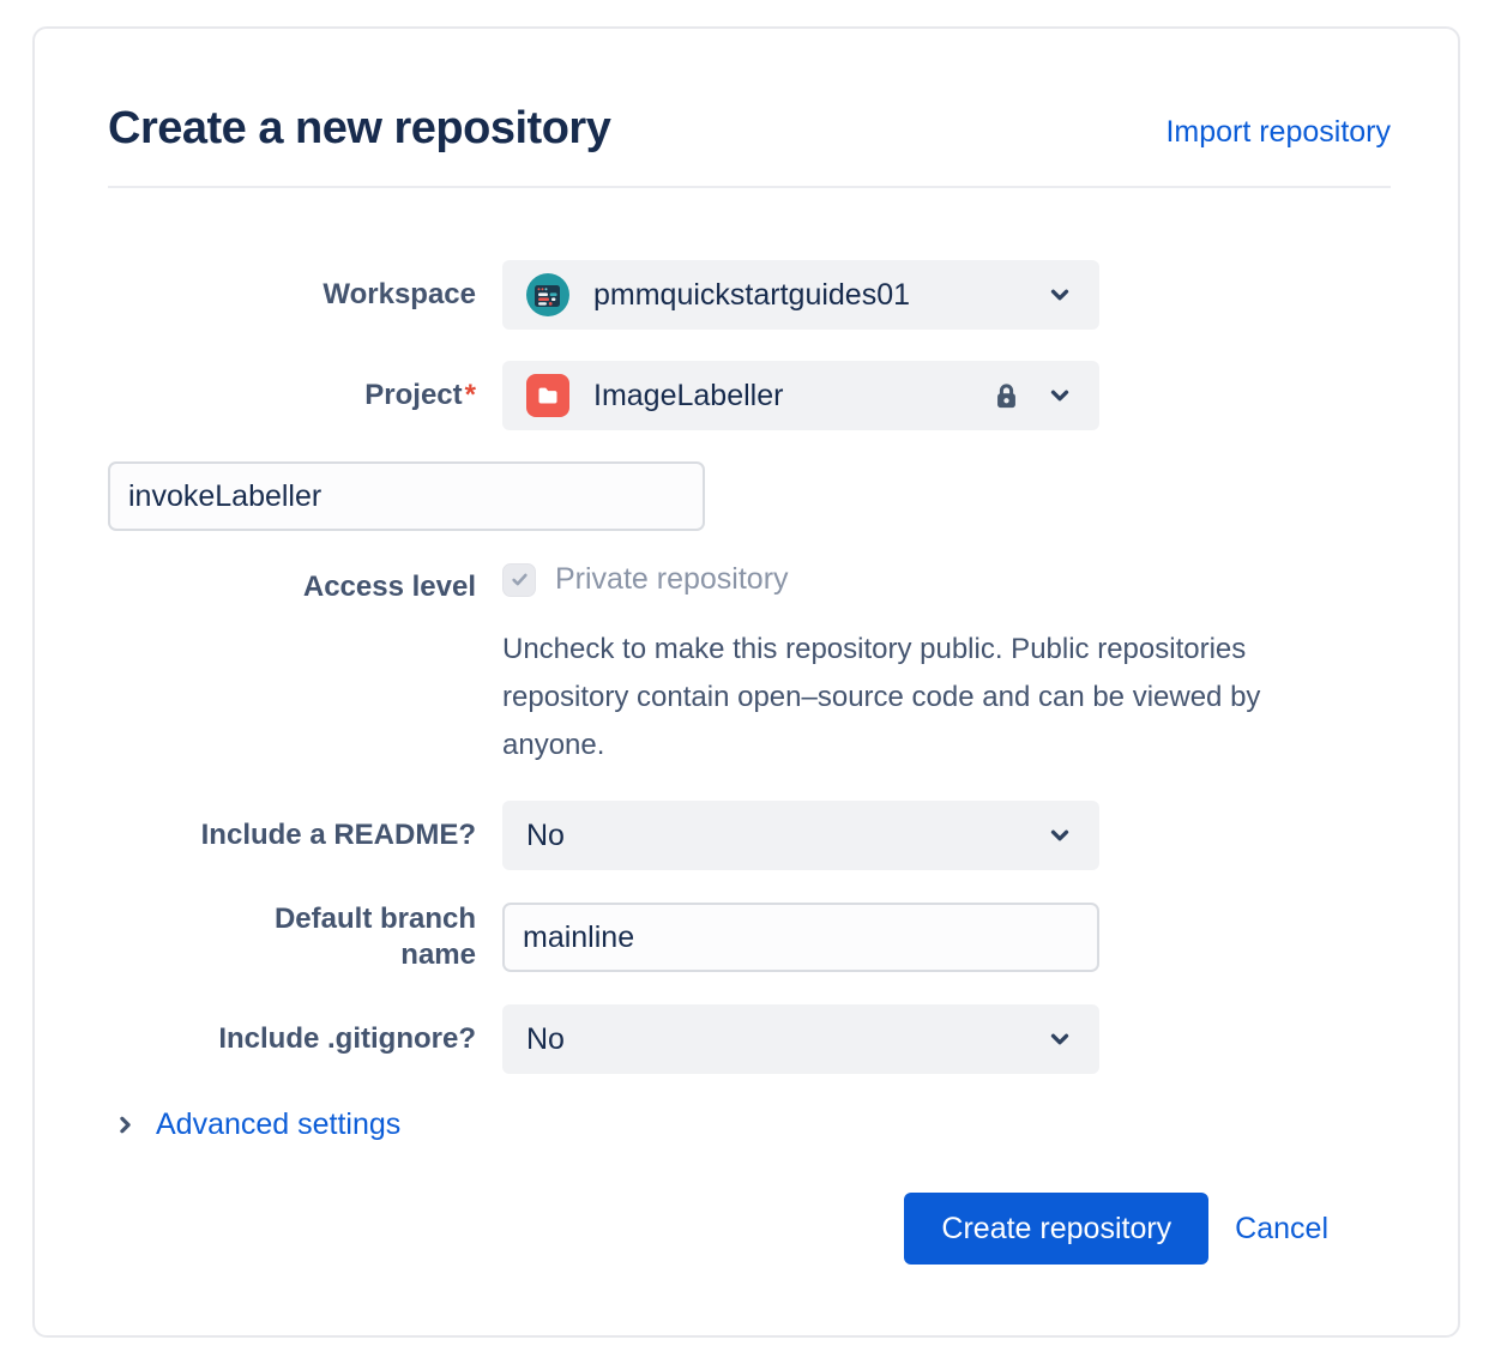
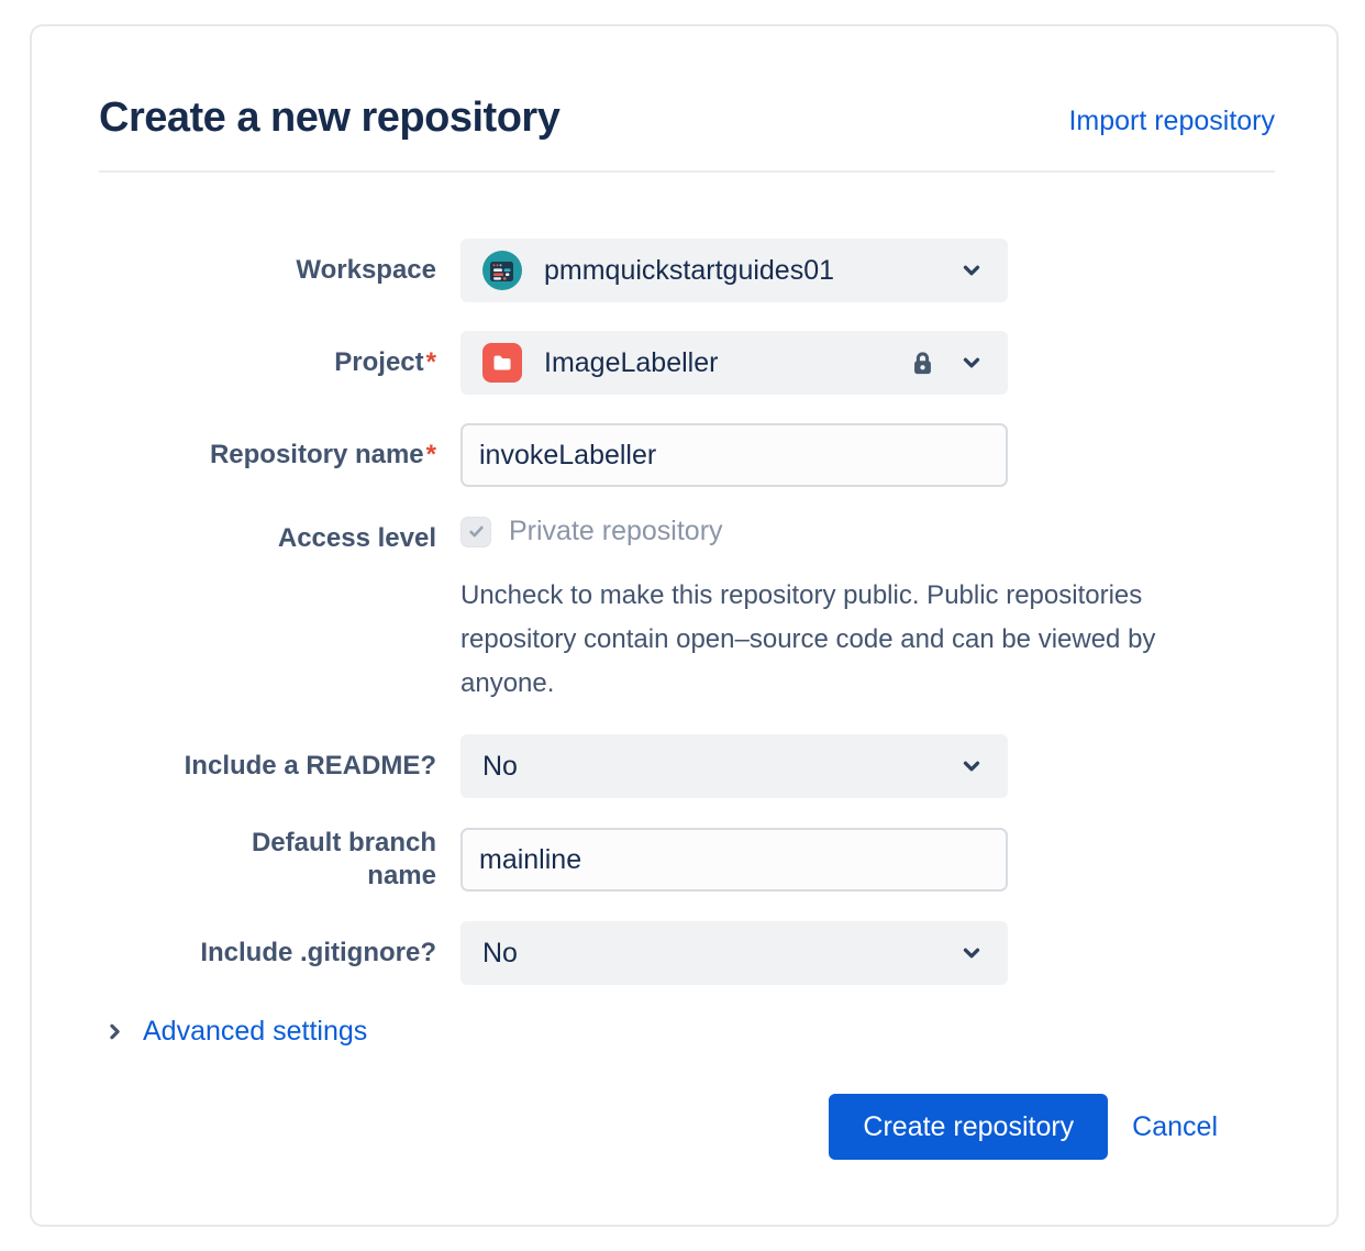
  Create a new repository
  Import repository
  Workspace
  pmmquickstartguides01
  Project*
  ImageLabeller
+ Repository name*
  invokeLabeller
  Access level
  Private repository
  Uncheck to make this repository public. Public repositories repository contain open–source code and can be viewed by anyone.
  Include a README?
  No
  Default branch name
  mainline
  Include .gitignore?
  No
  Advanced settings
  Create repository
  Cancel
